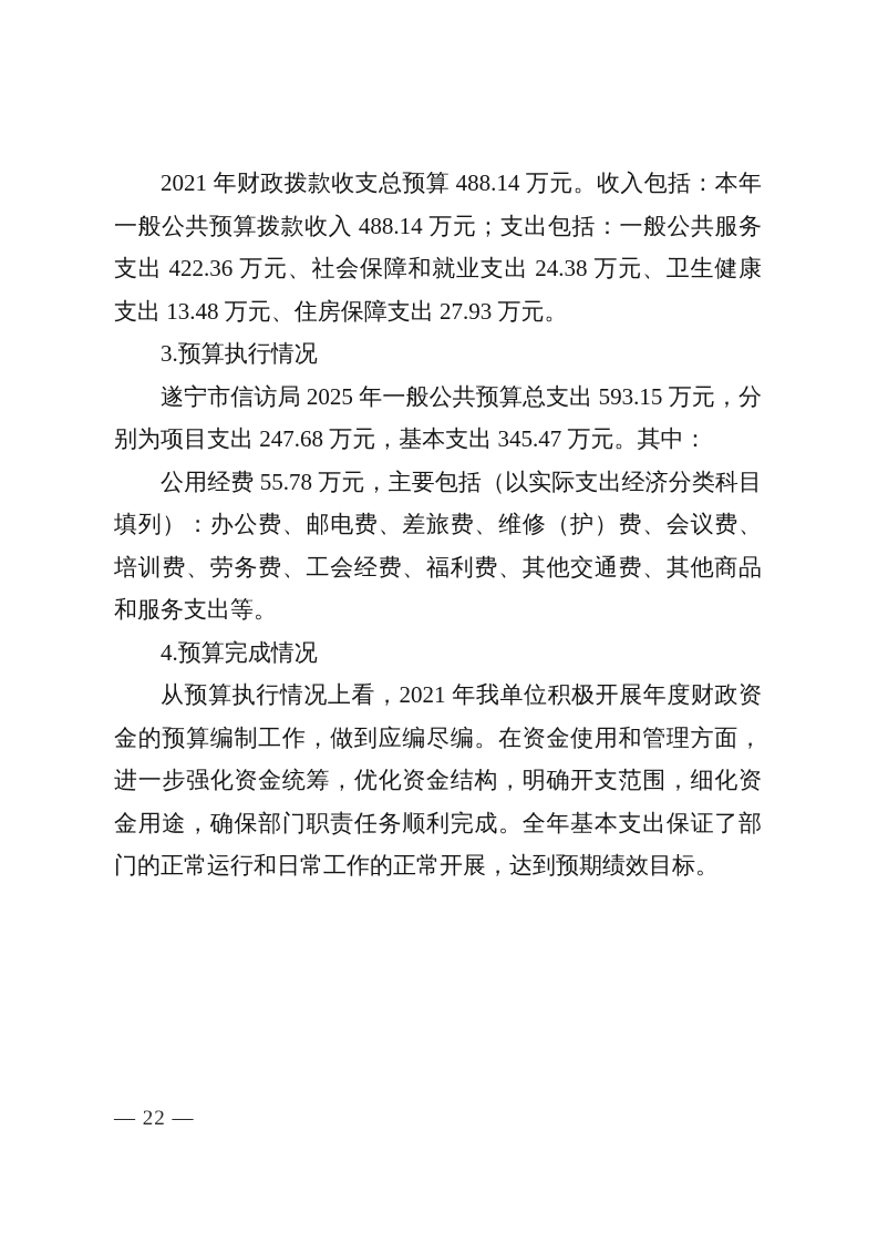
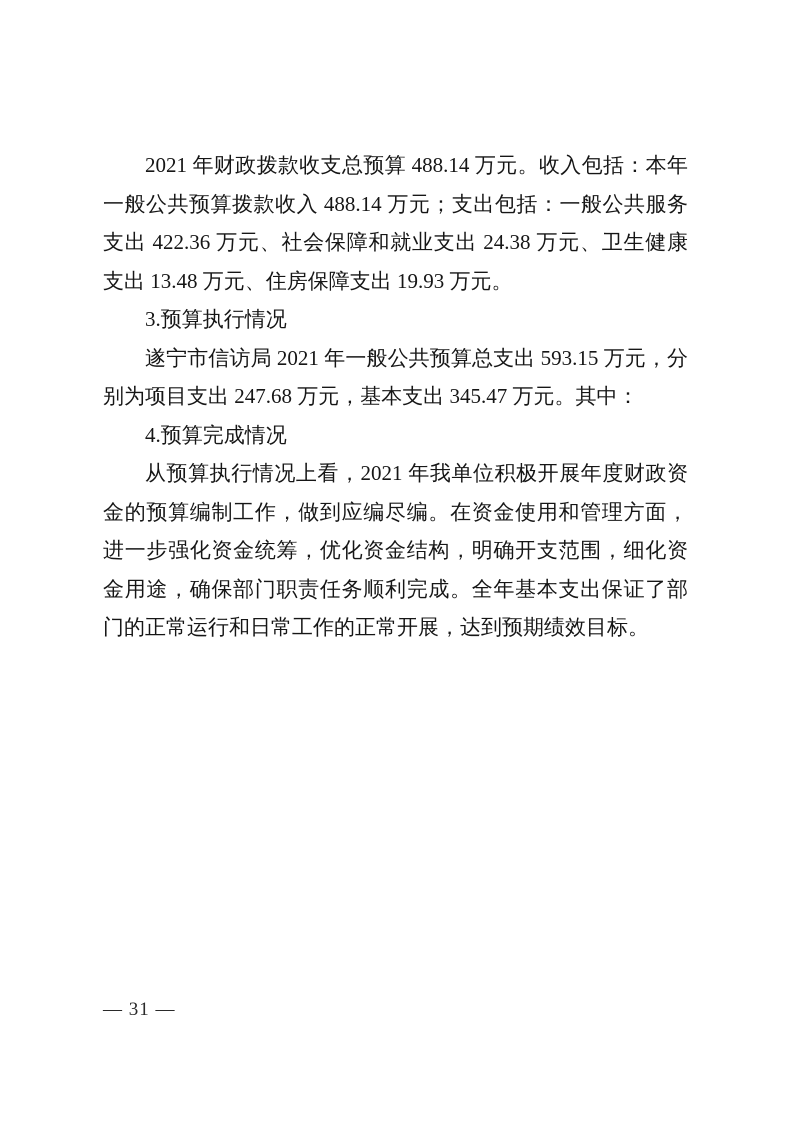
- 2021 年财政拨款收支总预算 488.14 万元。收入包括：本年一般公共预算拨款收入 488.14 万元；支出包括：一般公共服务支出 422.36 万元、社会保障和就业支出 24.38 万元、卫生健康支出 13.48 万元、住房保障支出 27.93 万元。
+ 2021 年财政拨款收支总预算 488.14 万元。收入包括：本年一般公共预算拨款收入 488.14 万元；支出包括：一般公共服务支出 422.36 万元、社会保障和就业支出 24.38 万元、卫生健康支出 13.48 万元、住房保障支出 19.93 万元。
  3.预算执行情况
- 遂宁市信访局 2025 年一般公共预算总支出 593.15 万元，分别为项目支出 247.68 万元，基本支出 345.47 万元。其中：
+ 遂宁市信访局 2021 年一般公共预算总支出 593.15 万元，分别为项目支出 247.68 万元，基本支出 345.47 万元。其中：
- 公用经费 55.78 万元，主要包括（以实际支出经济分类科目填列）：办公费、邮电费、差旅费、维修（护）费、会议费、培训费、劳务费、工会经费、福利费、其他交通费、其他商品和服务支出等。
  4.预算完成情况
  从预算执行情况上看，2021 年我单位积极开展年度财政资金的预算编制工作，做到应编尽编。在资金使用和管理方面，进一步强化资金统筹，优化资金结构，明确开支范围，细化资金用途，确保部门职责任务顺利完成。全年基本支出保证了部门的正常运行和日常工作的正常开展，达到预期绩效目标。
- — 22 —
+ — 31 —
